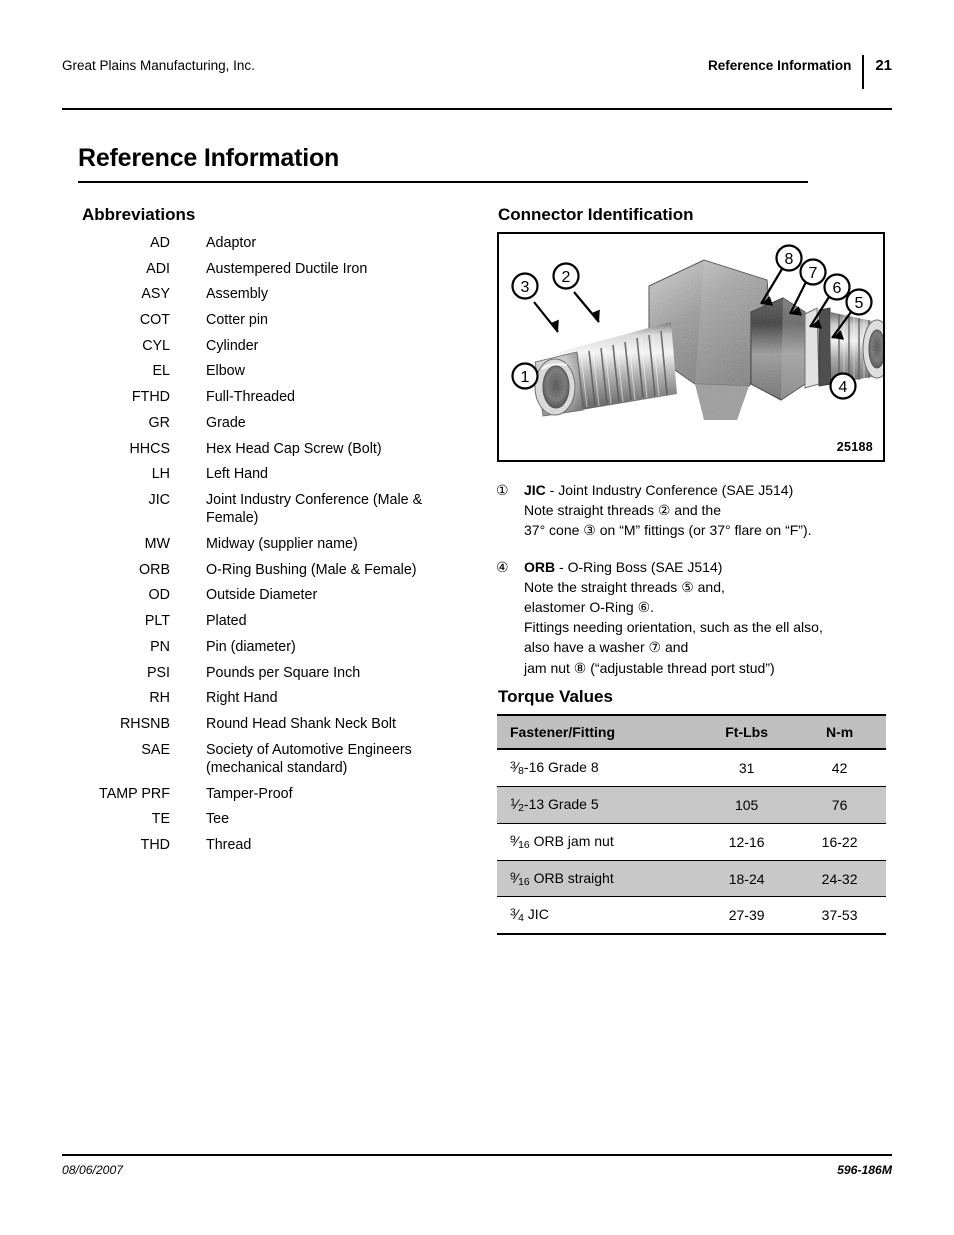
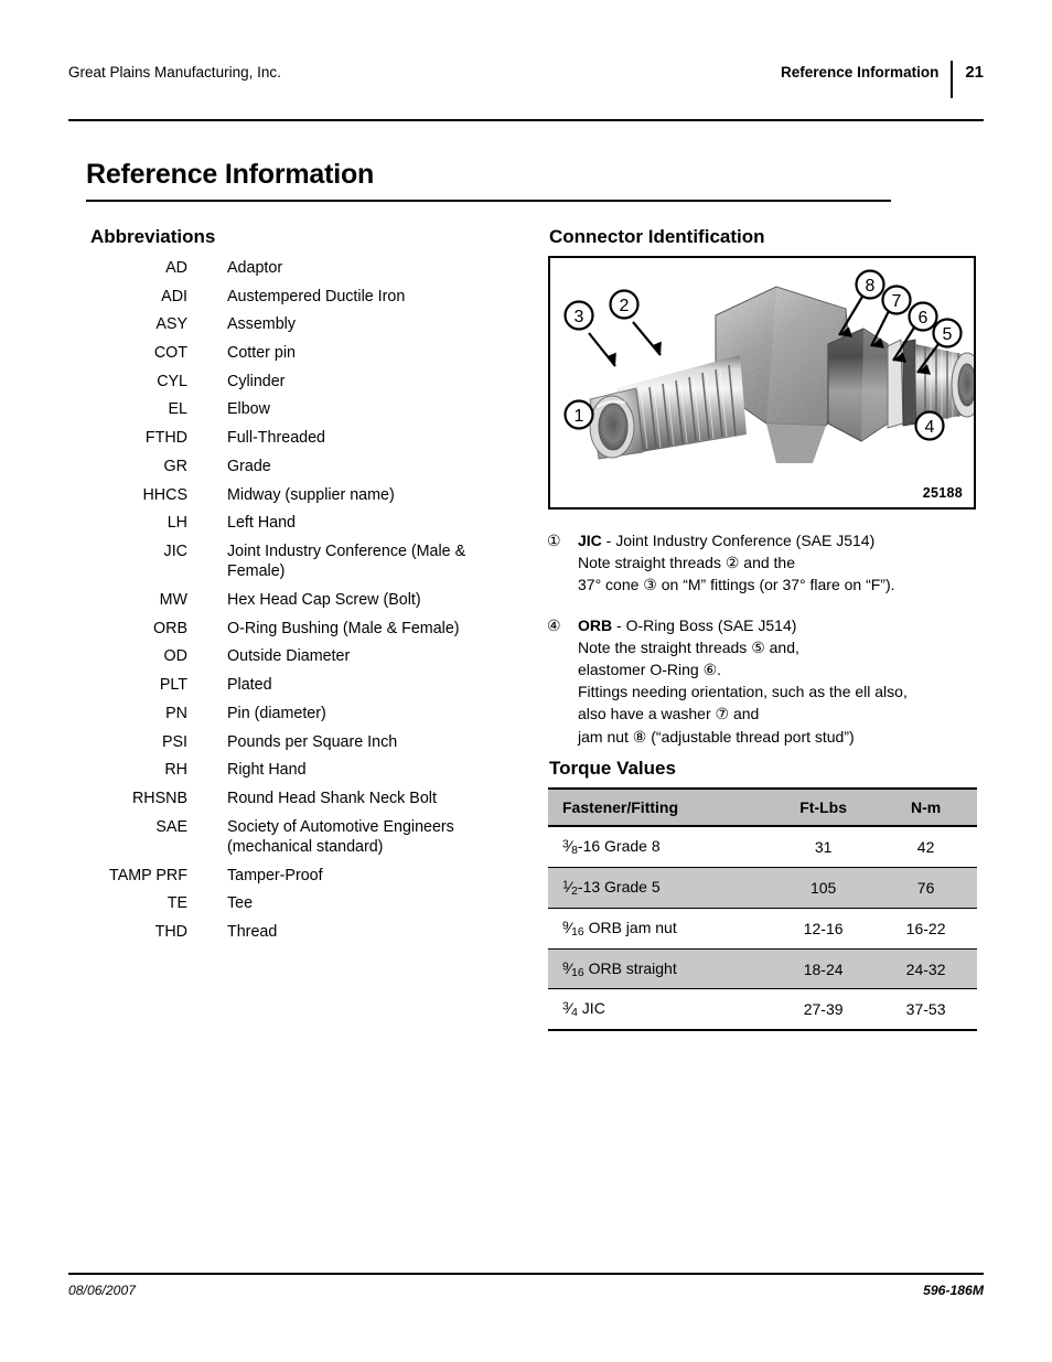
  Great Plains Manufacturing, Inc.
  Reference Information
  21
  Reference Information
  Abbreviations
  AD
  Adaptor
  ADI
  Austempered Ductile Iron
  ASY
  Assembly
  COT
  Cotter pin
  CYL
  Cylinder
  EL
  Elbow
  FTHD
  Full-Threaded
  GR
  Grade
  HHCS
- Hex Head Cap Screw (Bolt)
+ Midway (supplier name)
  LH
  Left Hand
  JIC
  Joint Industry Conference (Male & Female)
  MW
- Midway (supplier name)
+ Hex Head Cap Screw (Bolt)
  ORB
  O-Ring Bushing (Male & Female)
  OD
  Outside Diameter
  PLT
  Plated
  PN
  Pin (diameter)
  PSI
  Pounds per Square Inch
  RH
  Right Hand
  RHSNB
  Round Head Shank Neck Bolt
  SAE
  Society of Automotive Engineers (mechanical standard)
  TAMP PRF
  Tamper-Proof
  TE
  Tee
  THD
  Thread
  Connector Identification
  1
  2
  3
  4
  5
  6
  7
  8
  25188
  ①
  JIC - Joint Industry Conference (SAE J514)
  Note straight threads ② and the
  37° cone ③ on “M” fittings (or 37° flare on “F”).
  ④
  ORB - O-Ring Boss (SAE J514)
  Note the straight threads ⑤ and,
  elastomer O-Ring ⑥.
  Fittings needing orientation, such as the ell also,
  also have a washer ⑦ and
  jam nut ⑧ (“adjustable thread port stud”)
  Torque Values
  Fastener/Fitting	Ft-Lbs	N-m
  3⁄8-16 Grade 8	31	42
  1⁄2-13 Grade 5	105	76
  9⁄16 ORB jam nut	12-16	16-22
  9⁄16 ORB straight	18-24	24-32
  3⁄4 JIC	27-39	37-53
  08/06/2007
  596-186M
